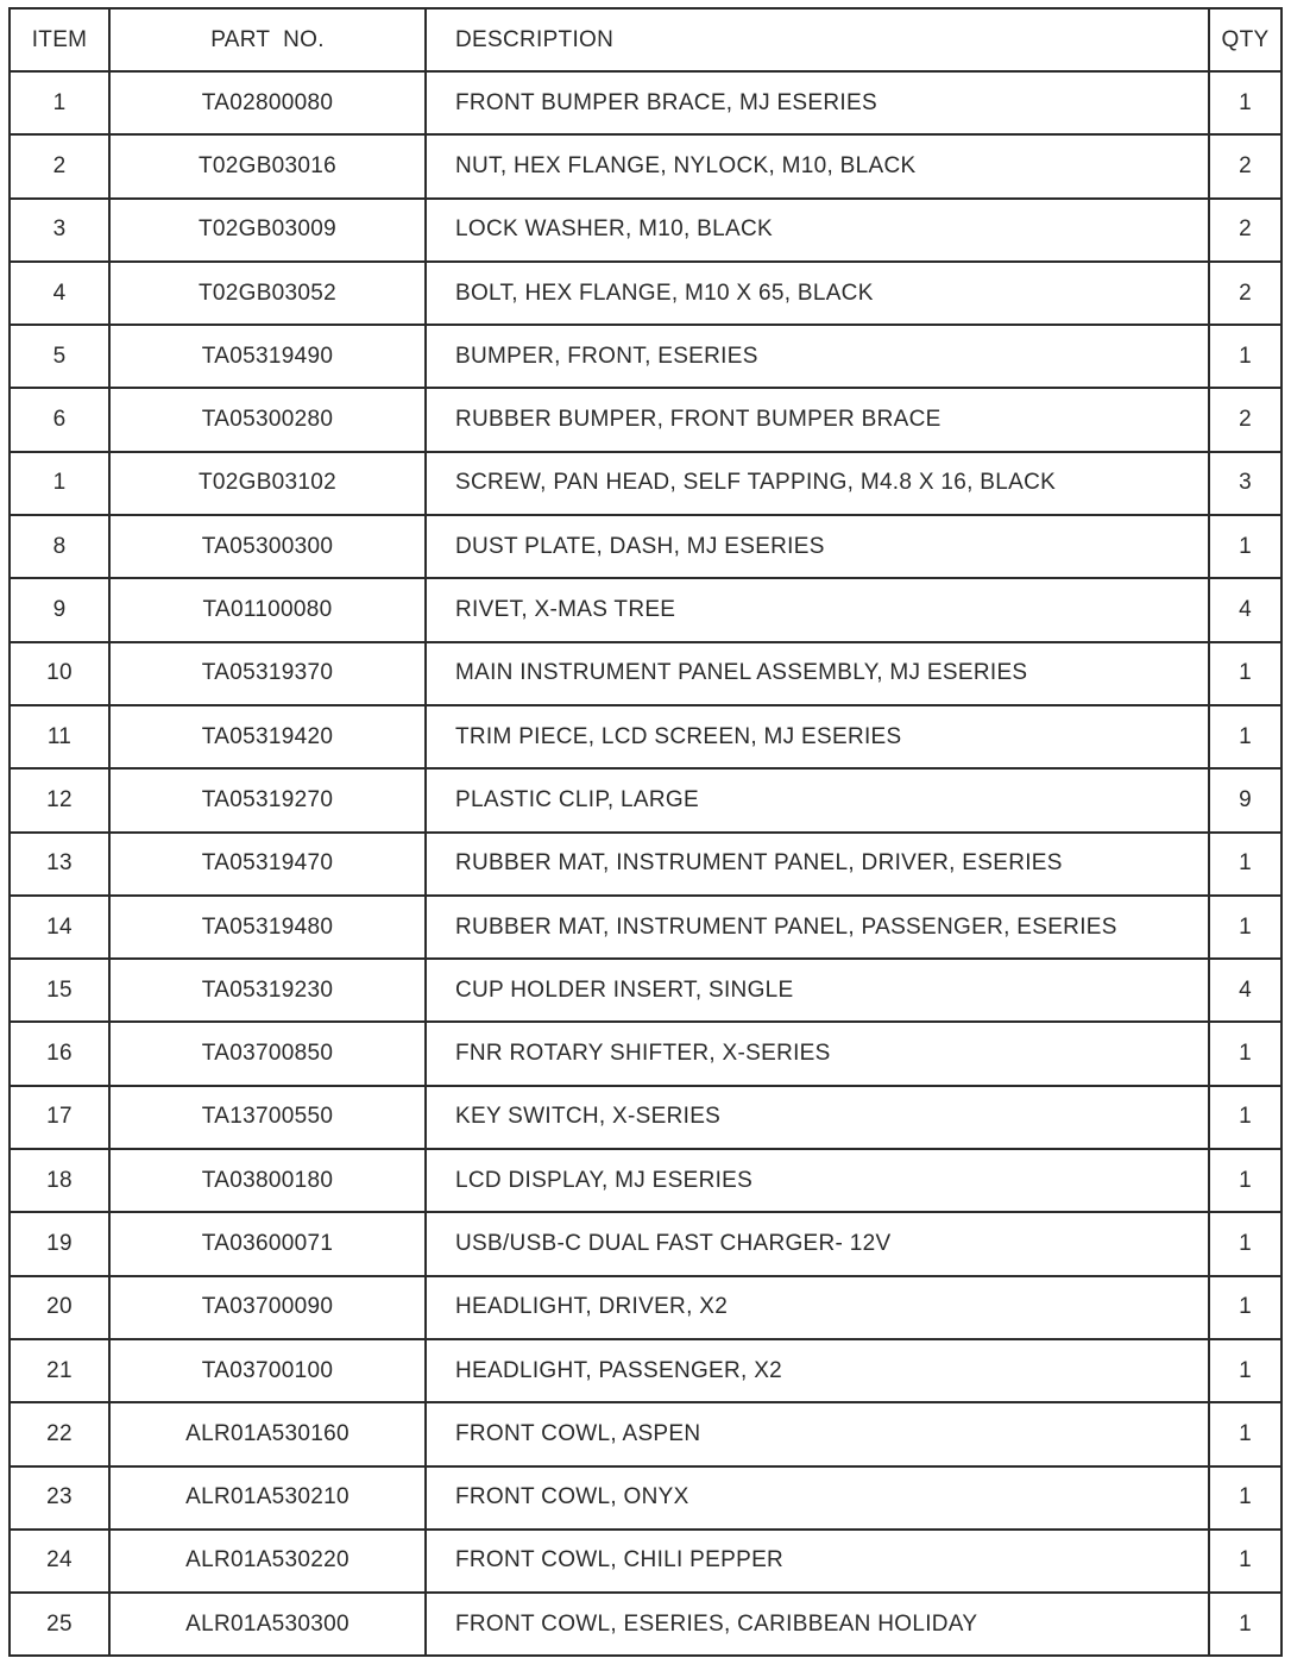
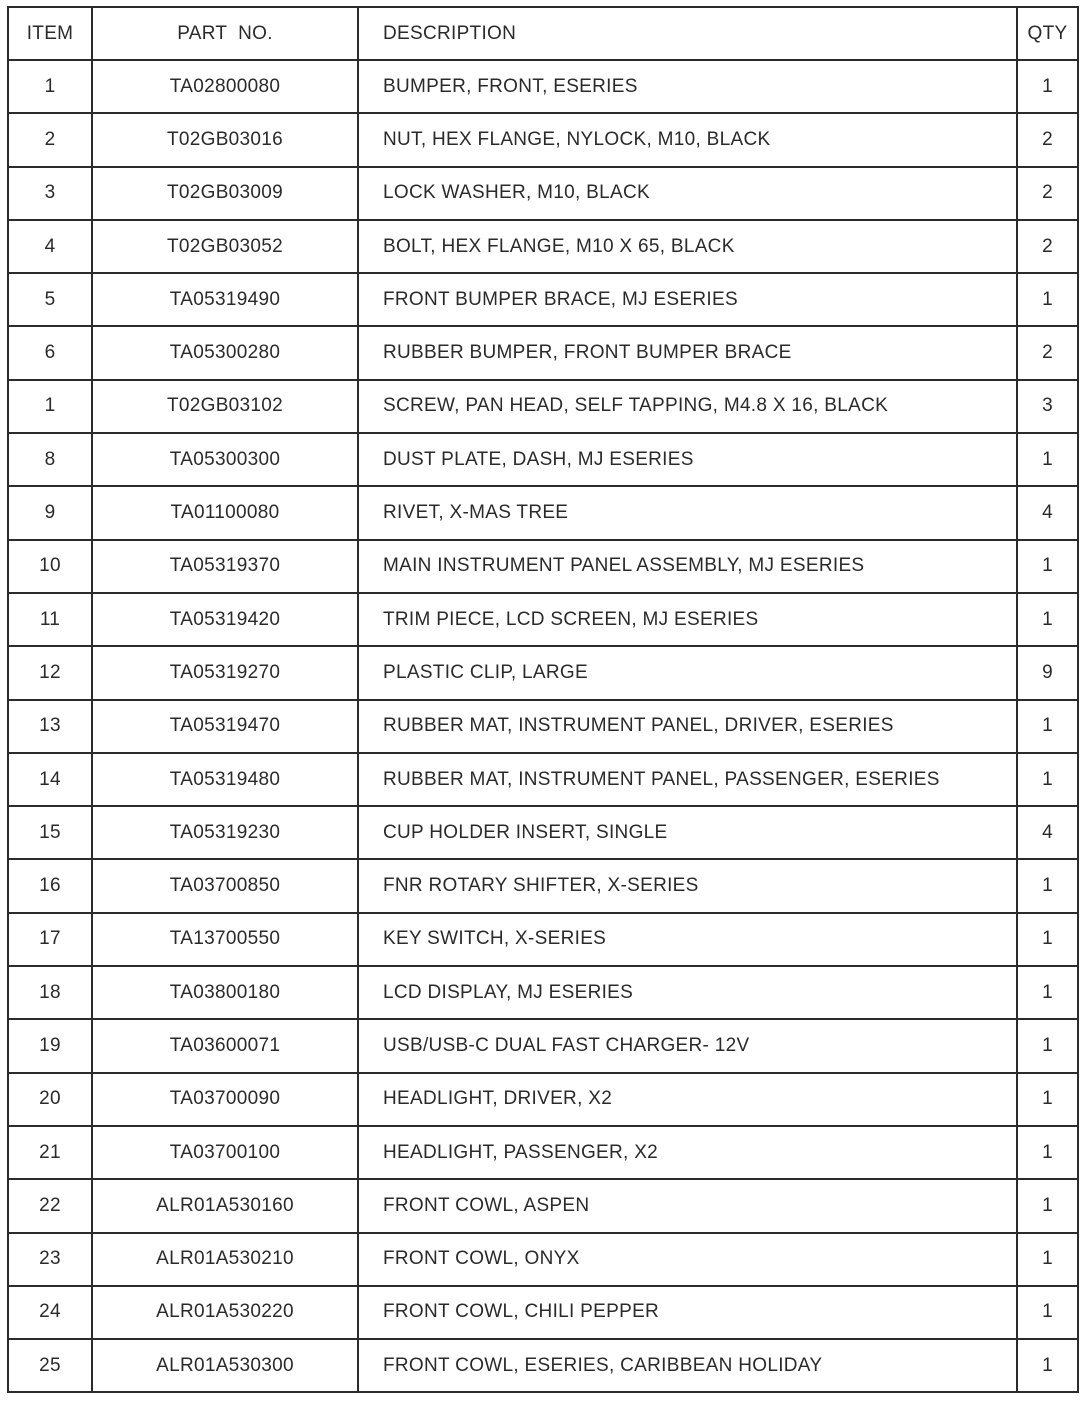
  ITEM	PART NO.	DESCRIPTION	QTY
- 1	TA02800080	FRONT BUMPER BRACE, MJ ESERIES	1
+ 1	TA02800080	BUMPER, FRONT, ESERIES	1
  2	T02GB03016	NUT, HEX FLANGE, NYLOCK, M10, BLACK	2
  3	T02GB03009	LOCK WASHER, M10, BLACK	2
  4	T02GB03052	BOLT, HEX FLANGE, M10 X 65, BLACK	2
- 5	TA05319490	BUMPER, FRONT, ESERIES	1
+ 5	TA05319490	FRONT BUMPER BRACE, MJ ESERIES	1
  6	TA05300280	RUBBER BUMPER, FRONT BUMPER BRACE	2
  1	T02GB03102	SCREW, PAN HEAD, SELF TAPPING, M4.8 X 16, BLACK	3
  8	TA05300300	DUST PLATE, DASH, MJ ESERIES	1
  9	TA01100080	RIVET, X-MAS TREE	4
  10	TA05319370	MAIN INSTRUMENT PANEL ASSEMBLY, MJ ESERIES	1
  11	TA05319420	TRIM PIECE, LCD SCREEN, MJ ESERIES	1
  12	TA05319270	PLASTIC CLIP, LARGE	9
  13	TA05319470	RUBBER MAT, INSTRUMENT PANEL, DRIVER, ESERIES	1
  14	TA05319480	RUBBER MAT, INSTRUMENT PANEL, PASSENGER, ESERIES	1
  15	TA05319230	CUP HOLDER INSERT, SINGLE	4
  16	TA03700850	FNR ROTARY SHIFTER, X-SERIES	1
  17	TA13700550	KEY SWITCH, X-SERIES	1
  18	TA03800180	LCD DISPLAY, MJ ESERIES	1
  19	TA03600071	USB/USB-C DUAL FAST CHARGER- 12V	1
  20	TA03700090	HEADLIGHT, DRIVER, X2	1
  21	TA03700100	HEADLIGHT, PASSENGER, X2	1
  22	ALR01A530160	FRONT COWL, ASPEN	1
  23	ALR01A530210	FRONT COWL, ONYX	1
  24	ALR01A530220	FRONT COWL, CHILI PEPPER	1
  25	ALR01A530300	FRONT COWL, ESERIES, CARIBBEAN HOLIDAY	1
